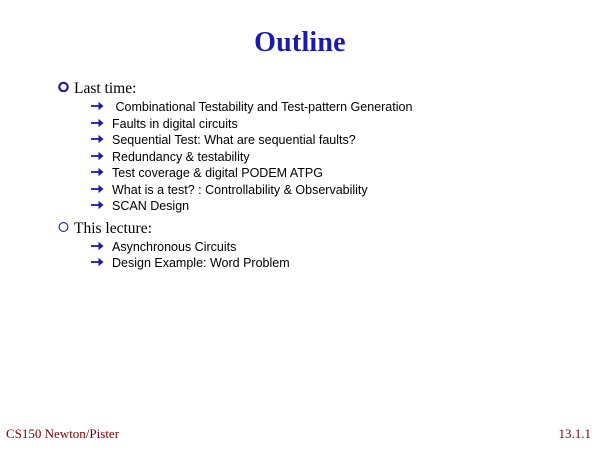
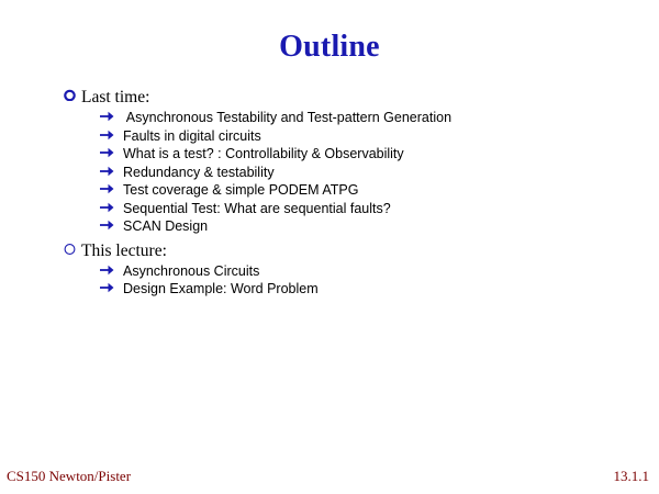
  Outline
  Last time:
- Combinational Testability and Test-pattern Generation
+ Asynchronous Testability and Test-pattern Generation
  Faults in digital circuits
- Sequential Test: What are sequential faults?
+ What is a test? : Controllability & Observability
  Redundancy & testability
- Test coverage & digital PODEM ATPG
+ Test coverage & simple PODEM ATPG
- What is a test? : Controllability & Observability
+ Sequential Test: What are sequential faults?
  SCAN Design
  This lecture:
  Asynchronous Circuits
  Design Example: Word Problem
  CS150 Newton/Pister
  13.1.1
